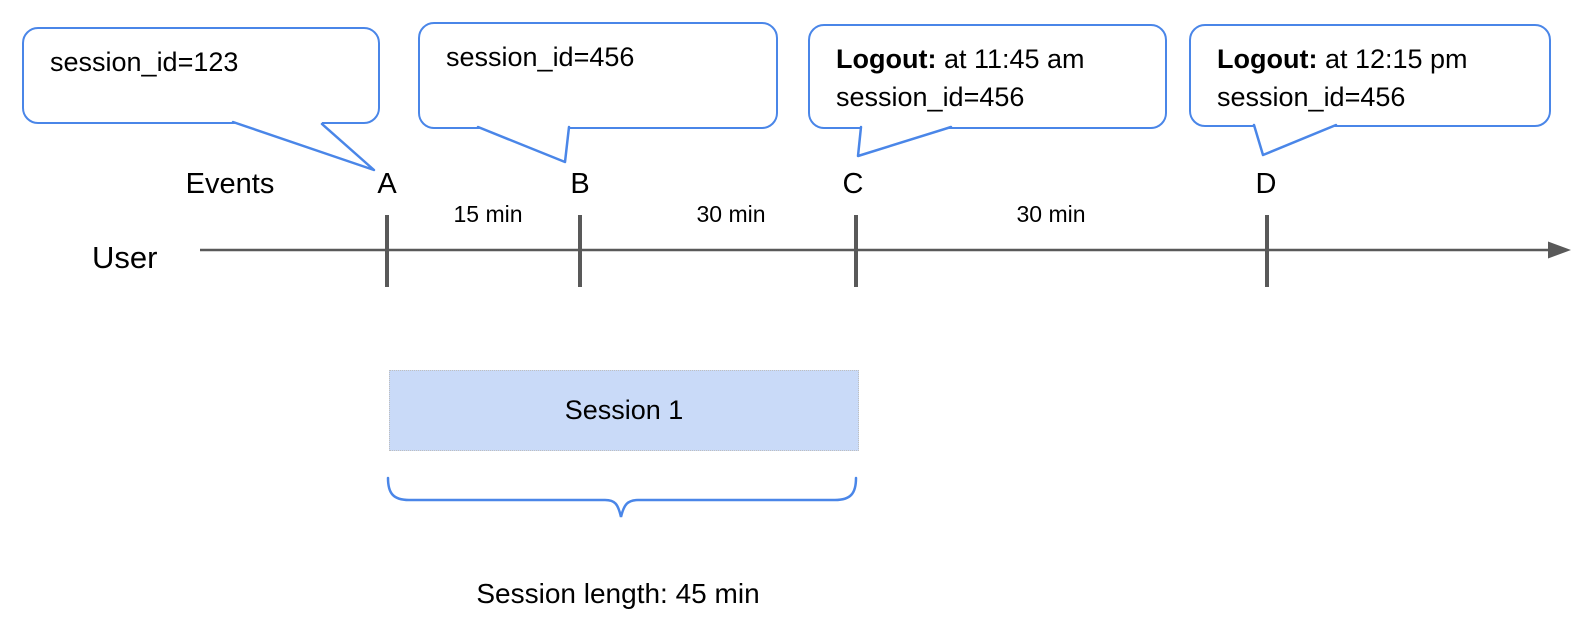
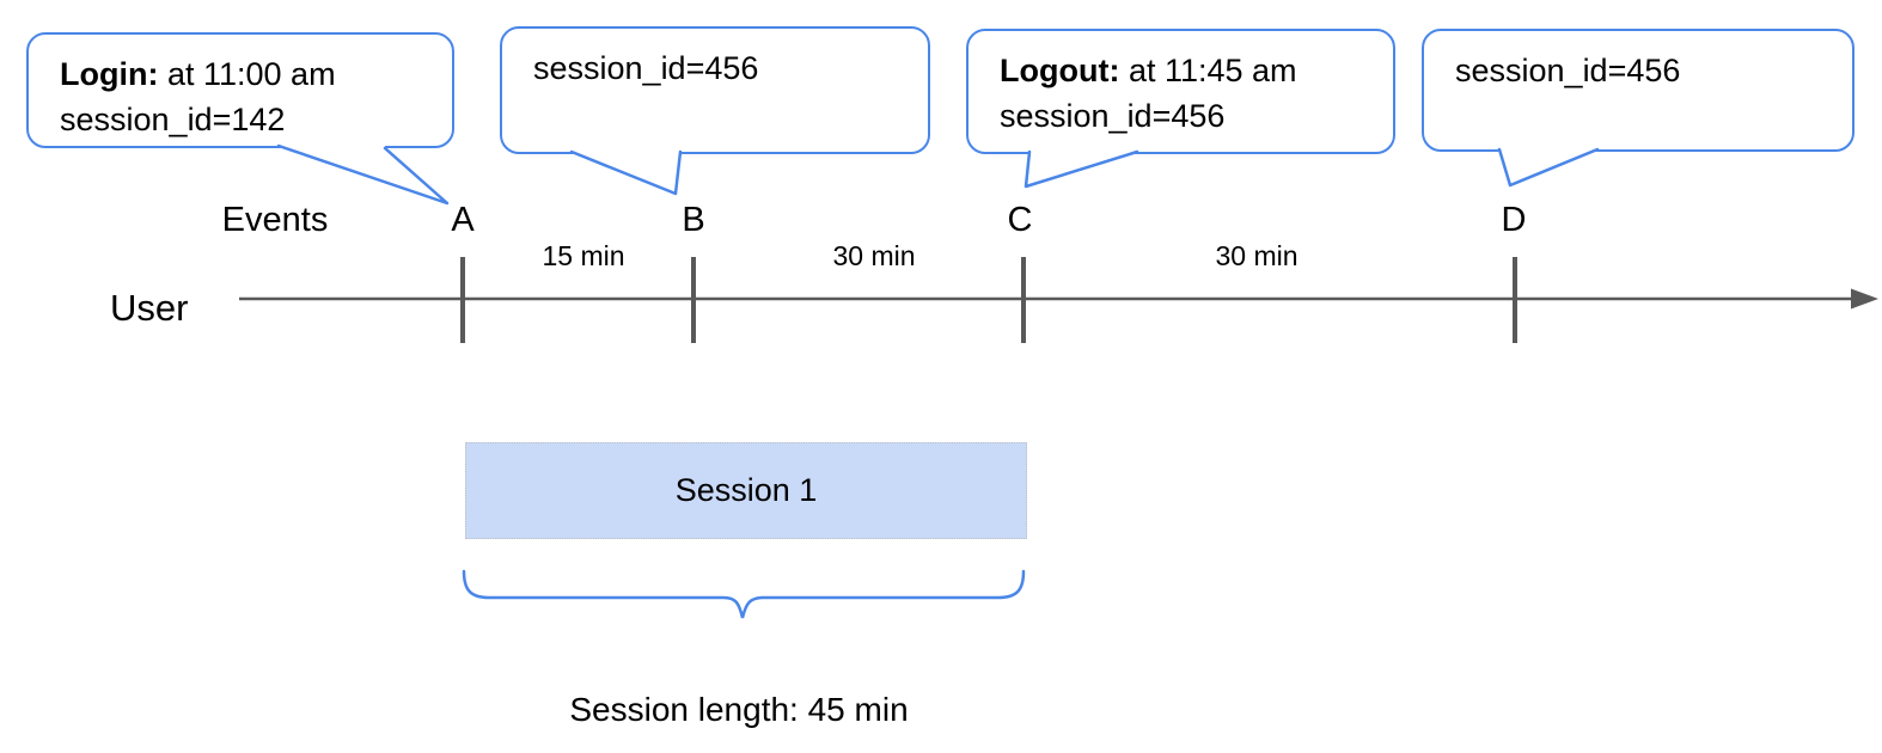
+ Login: at 11:00 am
- session_id=123
+ session_id=142
  session_id=456
  Logout: at 11:45 am
  session_id=456
- Logout: at 12:15 pm
  session_id=456
  Events
  A
  B
  C
  D
  15 min
  30 min
  30 min
  User
  Session 1
  Session length: 45 min
